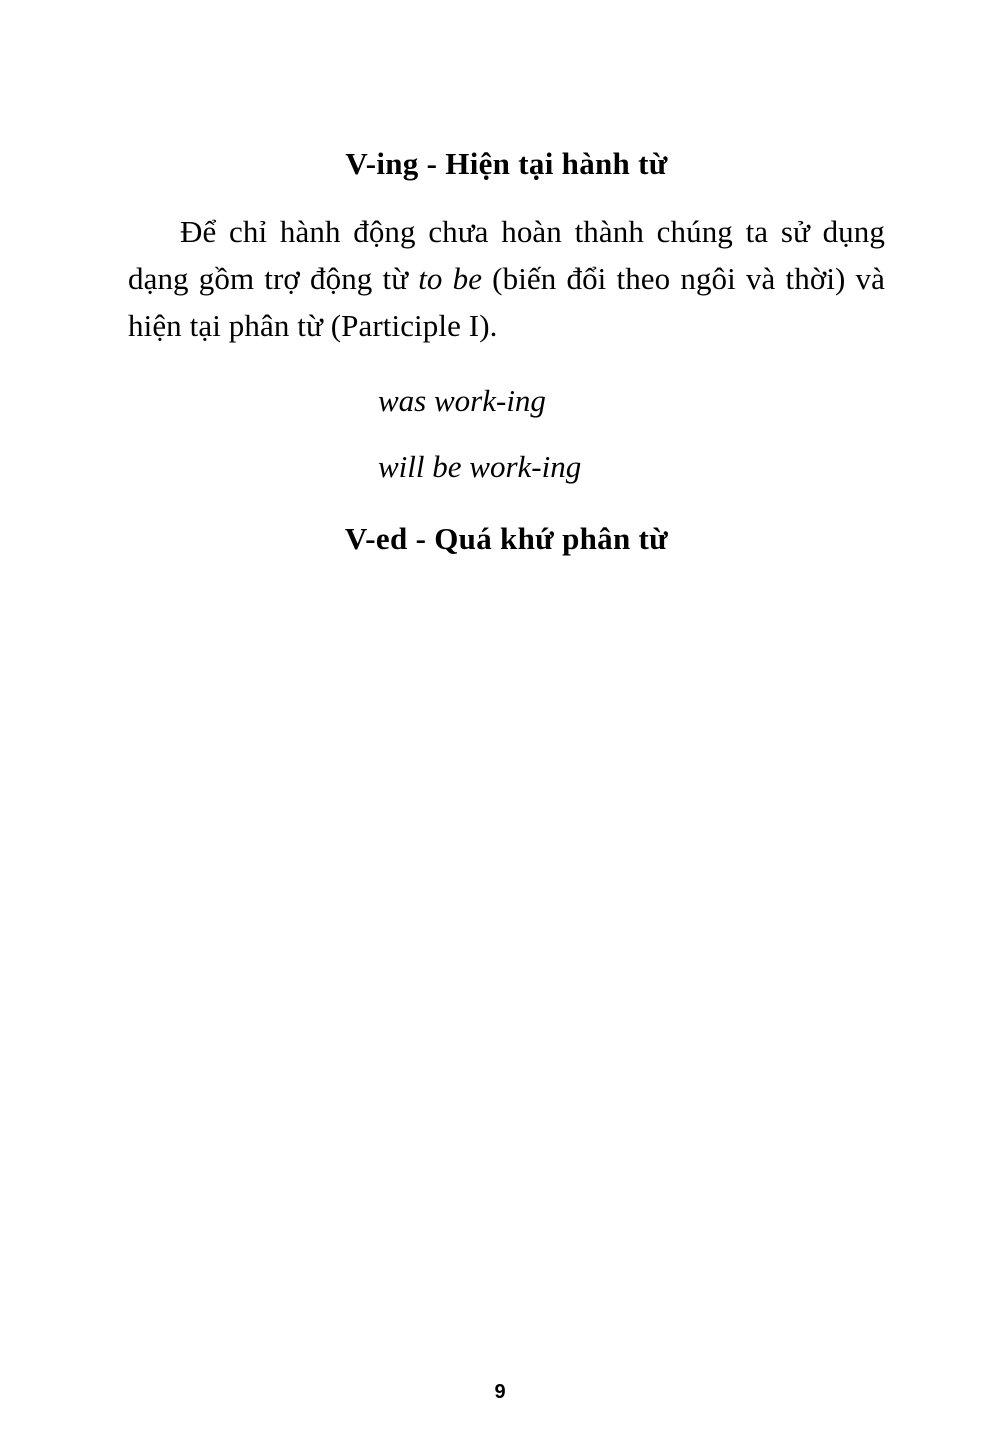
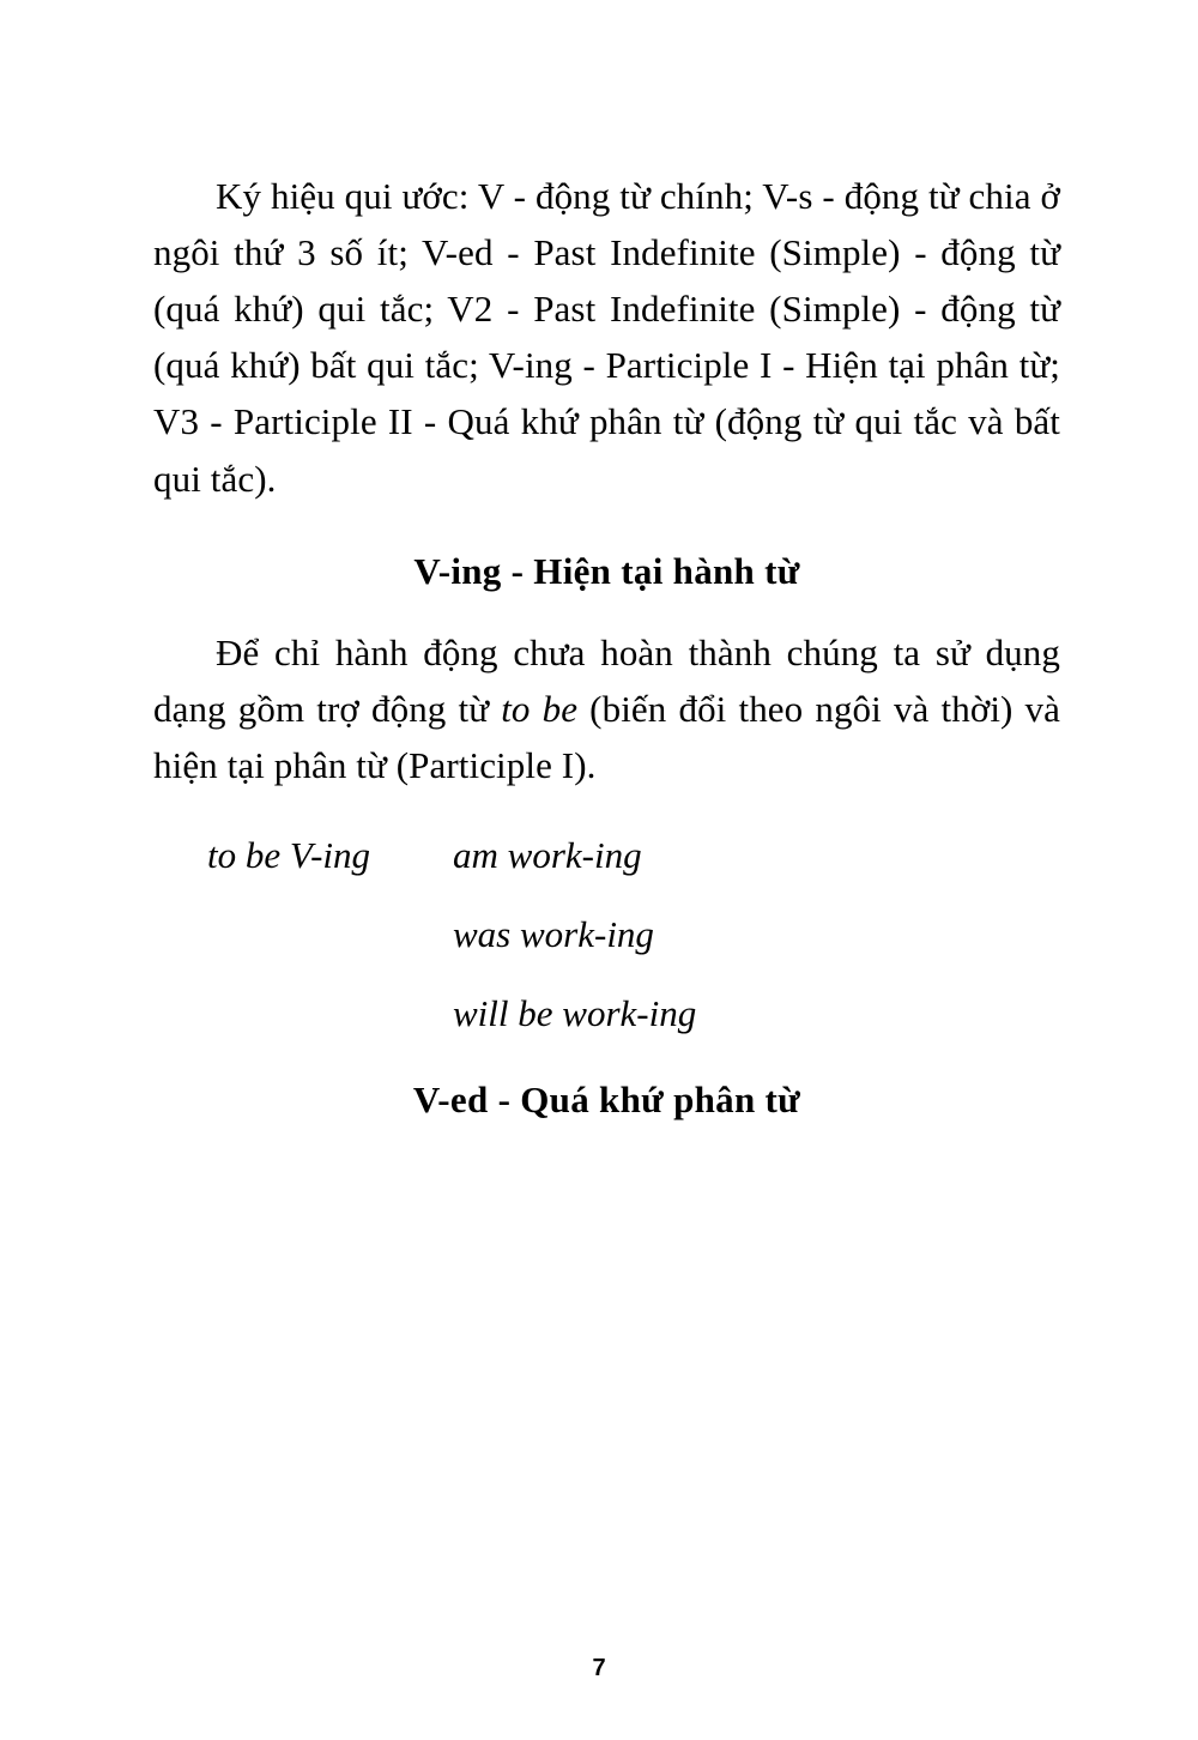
+ Ký hiệu qui ước: V - động từ chính; V-s - động từ chia ở ngôi thứ 3 số ít; V-ed - Past Indefinite (Simple) - động từ (quá khứ) qui tắc; V2 - Past Indefinite (Simple) - động từ (quá khứ) bất qui tắc; V-ing - Participle I - Hiện tại phân từ; V3 - Participle II - Quá khứ phân từ (động từ qui tắc và bất qui tắc).
  V-ing - Hiện tại hành từ
  Để chỉ hành động chưa hoàn thành chúng ta sử dụng dạng gồm trợ động từ to be (biến đổi theo ngôi và thời) và hiện tại phân từ (Participle I).
+ to be V-ing
+ am work-ing
  was work-ing
  will be work-ing
  V-ed - Quá khứ phân từ
- 9
+ 7
